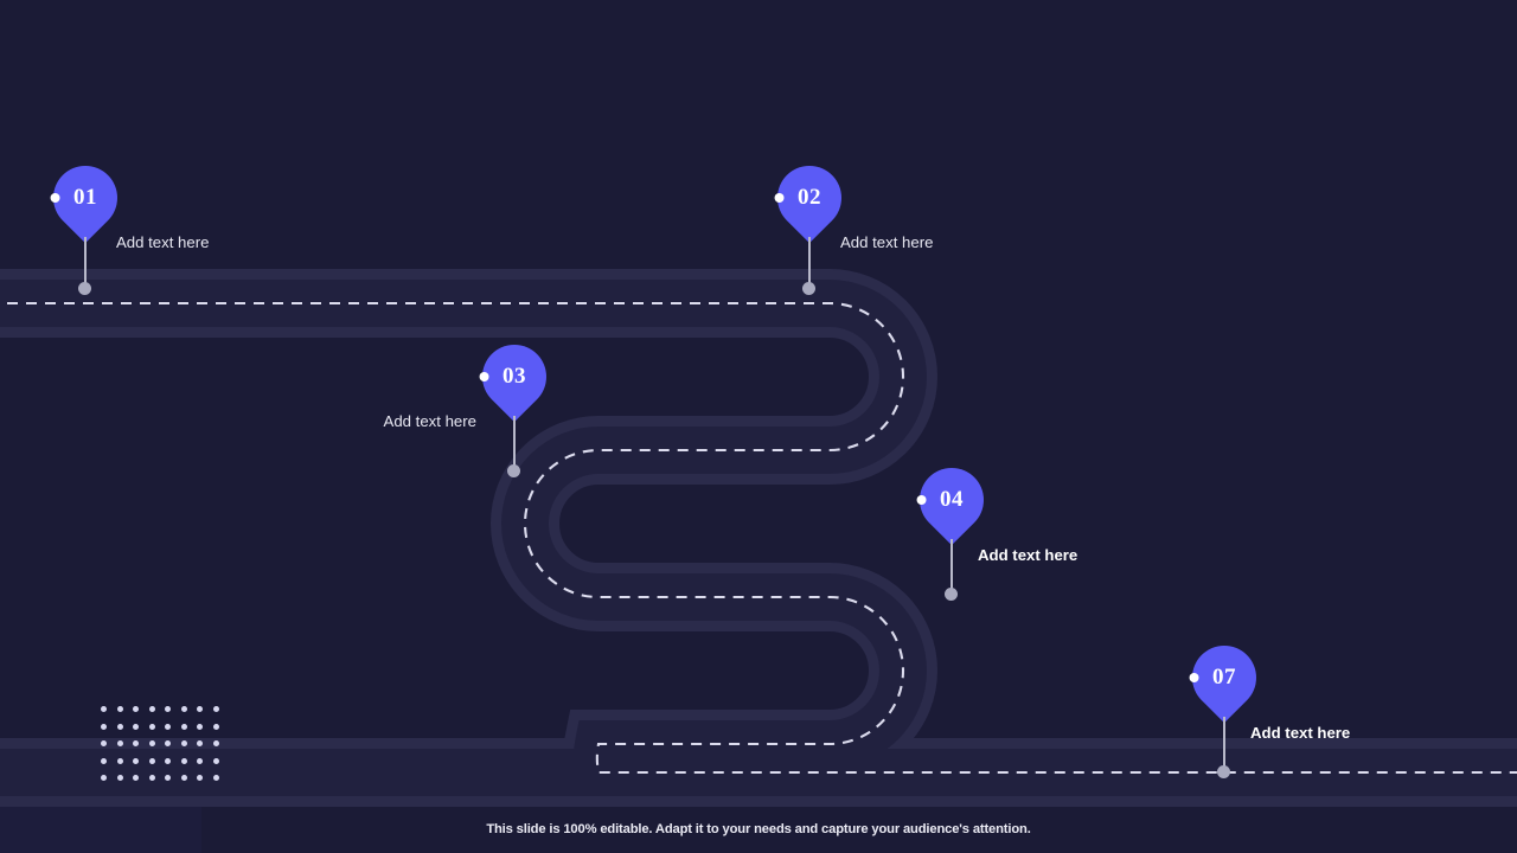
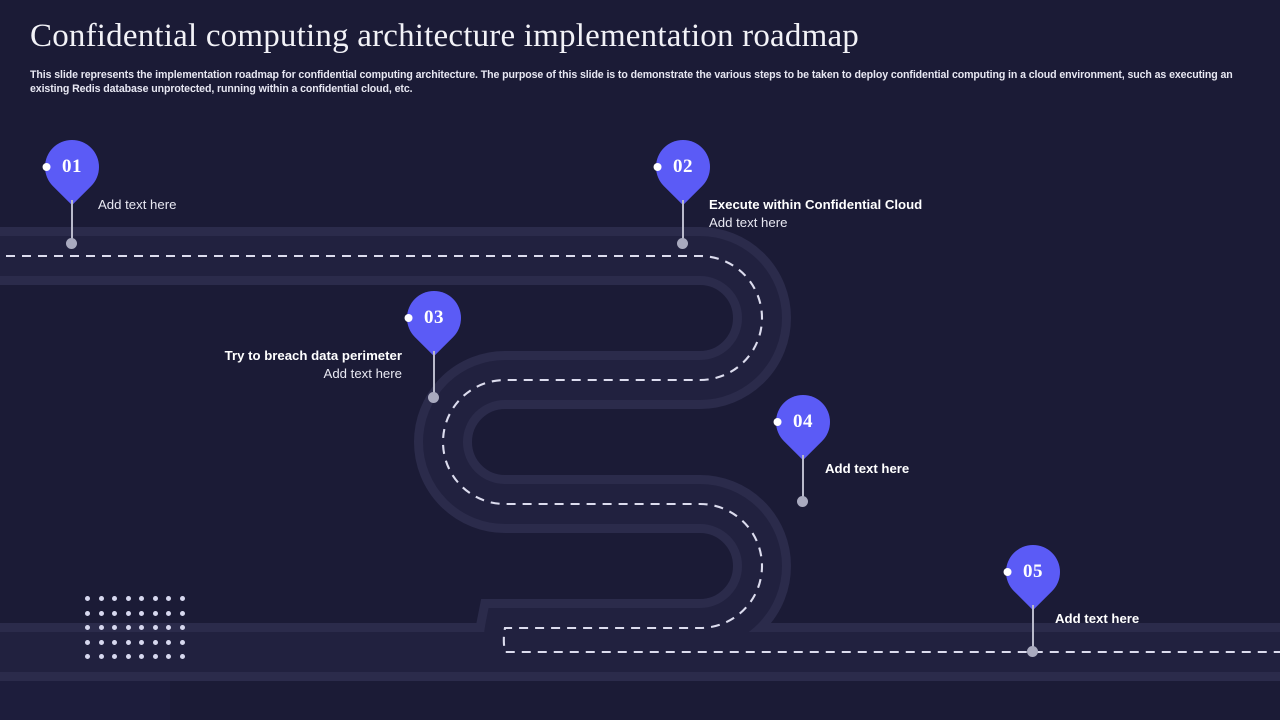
+ Confidential computing architecture implementation roadmap
+ This slide represents the implementation roadmap for confidential computing architecture. The purpose of this slide is to demonstrate the various steps to be taken to deploy confidential computing in a cloud environment, such as executing an existing Redis database unprotected, running within a confidential cloud, etc.
  01
  Add text here
  02
+ Execute within Confidential Cloud
  Add text here
  03
+ Try to breach data perimeter
  Add text here
  04
  Add text here
- 07
+ 05
  Add text here
- This slide is 100% editable. Adapt it to your needs and capture your audience's attention.
